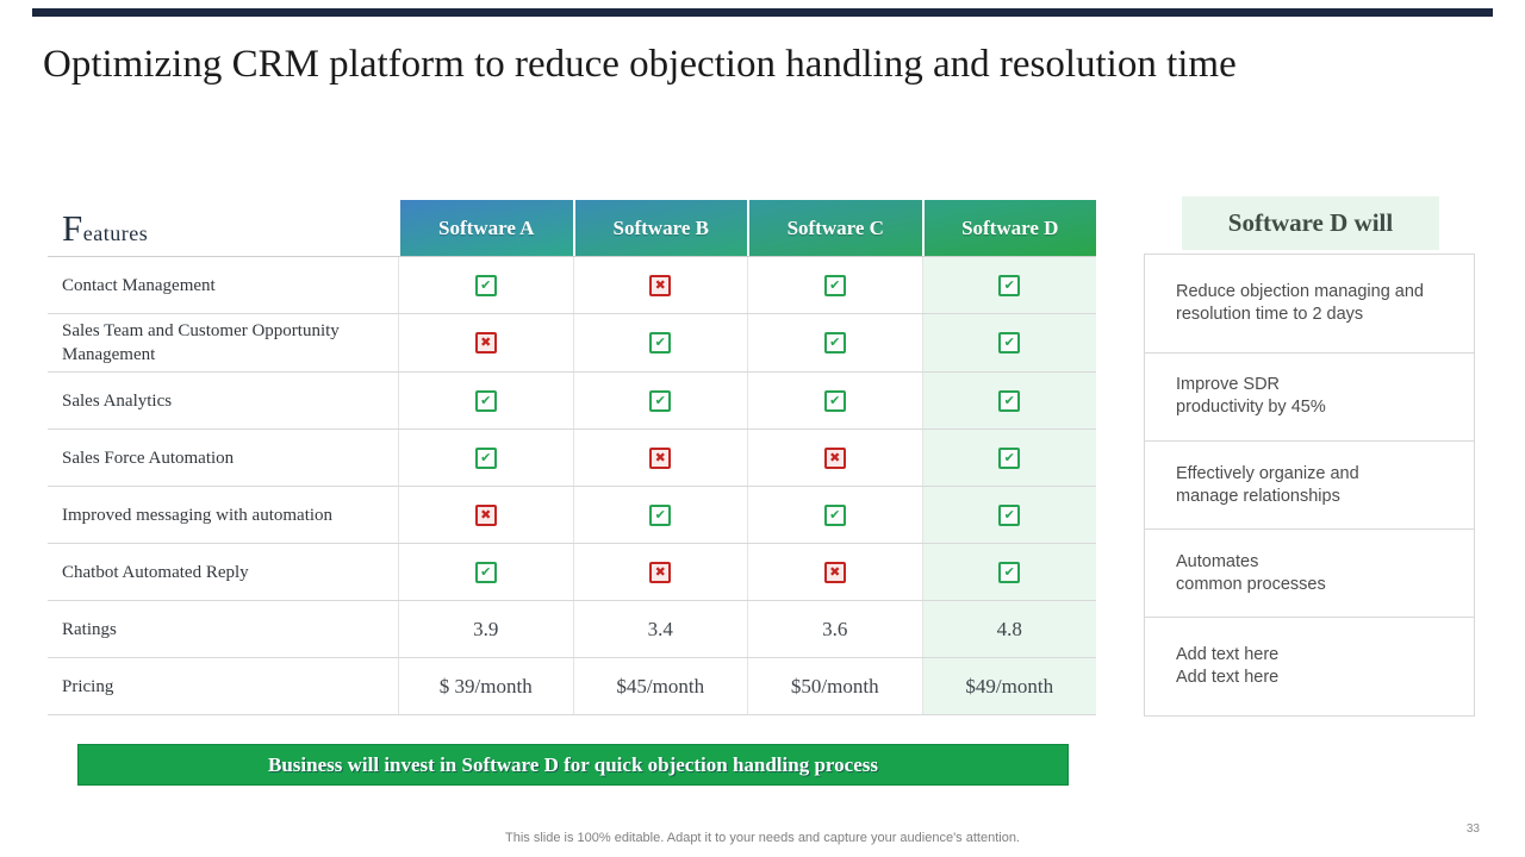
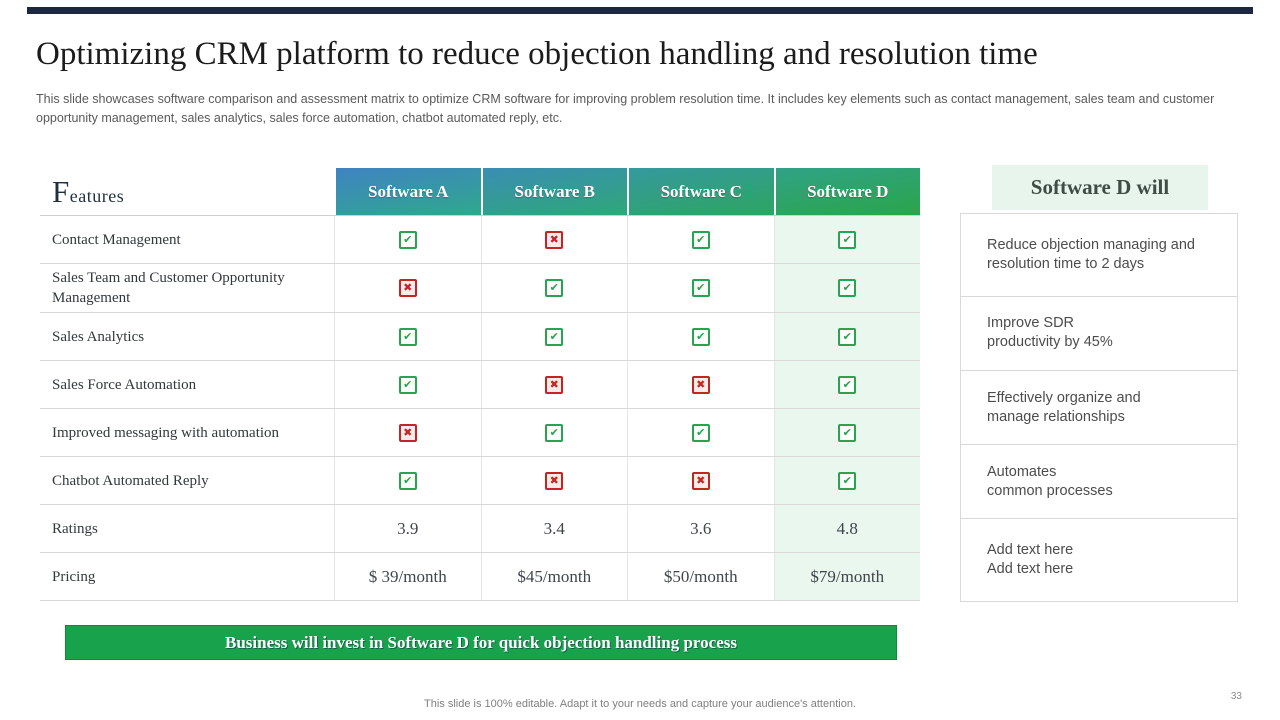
  Optimizing CRM platform to reduce objection handling and resolution time
+ This slide showcases software comparison and assessment matrix to optimize CRM software for improving problem resolution time. It includes key elements such as contact management, sales team and customer opportunity management, sales analytics, sales force automation, chatbot automated reply, etc.
  Features
  Software A
  Software B
  Software C
  Software D
  Contact Management
  ✔
  ✖
  ✔
  ✔
  Sales Team and Customer Opportunity Management
  ✖
  ✔
  ✔
  ✔
  Sales Analytics
  ✔
  ✔
  ✔
  ✔
  Sales Force Automation
  ✔
  ✖
  ✖
  ✔
  Improved messaging with automation
  ✖
  ✔
  ✔
  ✔
  Chatbot Automated Reply
  ✔
  ✖
  ✖
  ✔
  Ratings
  3.9
  3.4
  3.6
  4.8
  Pricing
  $ 39/month
  $45/month
  $50/month
- $49/month
+ $79/month
  Software D will
  Reduce objection managing and
  resolution time to 2 days
  Improve SDR
  productivity by 45%
  Effectively organize and
  manage relationships
  Automates
  common processes
  Add text here
  Add text here
  Business will invest in Software D for quick objection handling process
  This slide is 100% editable. Adapt it to your needs and capture your audience's attention.
  33
